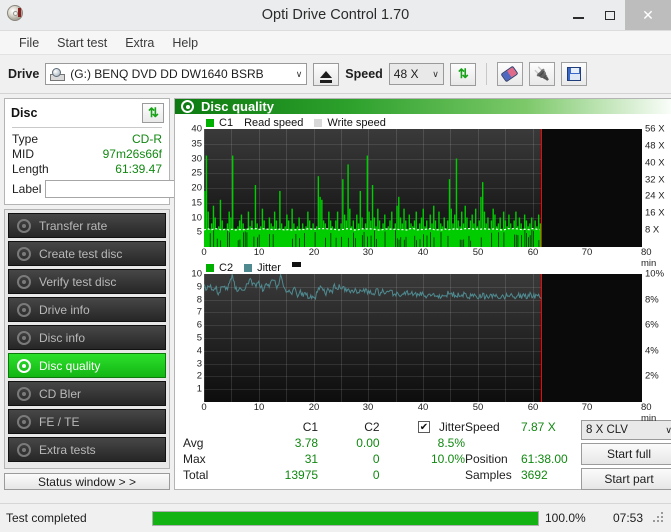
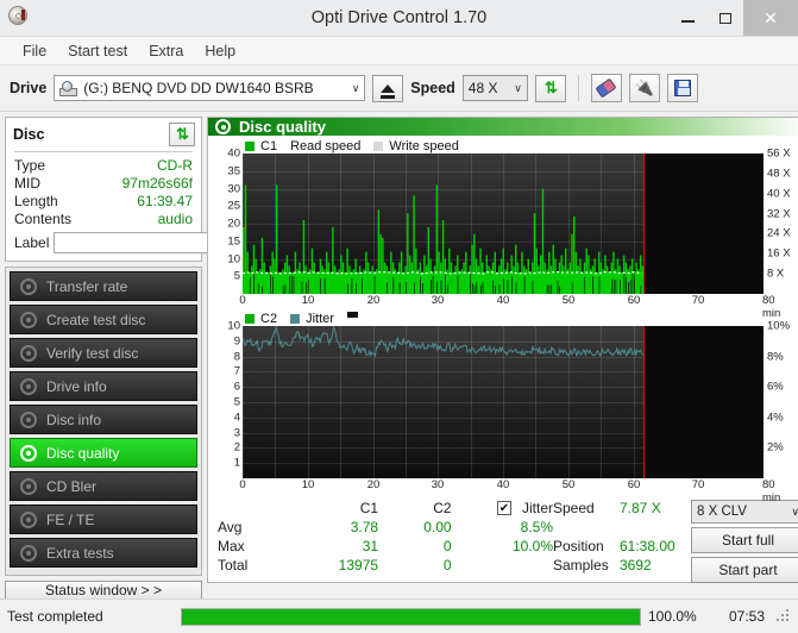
  Opti Drive Control 1.70
  ✕
  File
  Start test
  Extra
  Help
  Drive
  (G:) BENQ DVD DD DW1640 BSRB
  ∨
  Speed
  48 X
  ∨
  ⇅
  🔌
  Disc
  ⇅
  Type
  CD-R
  MID
  97m26s66f
  Length
  61:39.47
+ Contents
+ audio
  Label
  Transfer rate
  Create test disc
  Verify test disc
  Drive info
  Disc info
  Disc quality
  CD Bler
  FE / TE
  Extra tests
  Status window > >
  Disc quality
  C1
  Read speed
  Write speed
  5
  10
  15
  20
  25
  30
  35
  40
  8 X
  16 X
  24 X
  32 X
  40 X
  48 X
  56 X
  0
  10
  20
  30
  40
  50
  60
  70
  80 min
  C2
  Jitter
  1
  2
  3
  4
  5
  6
  7
  8
  9
  10
  2%
  4%
  6%
  8%
  10%
  0
  10
  20
  30
  40
  50
  60
  70
  80 min
  C1
  C2
  ✔
  Jitter
  Avg
  3.78
  0.00
  8.5%
  Max
  31
  0
  10.0%
  Total
  13975
  0
  Speed
  7.87 X
  Position
  61:38.00
  Samples
  3692
  8 X CLV
  ∨
  Start full
  Start part
  Test completed
  100.0%
  07:53
